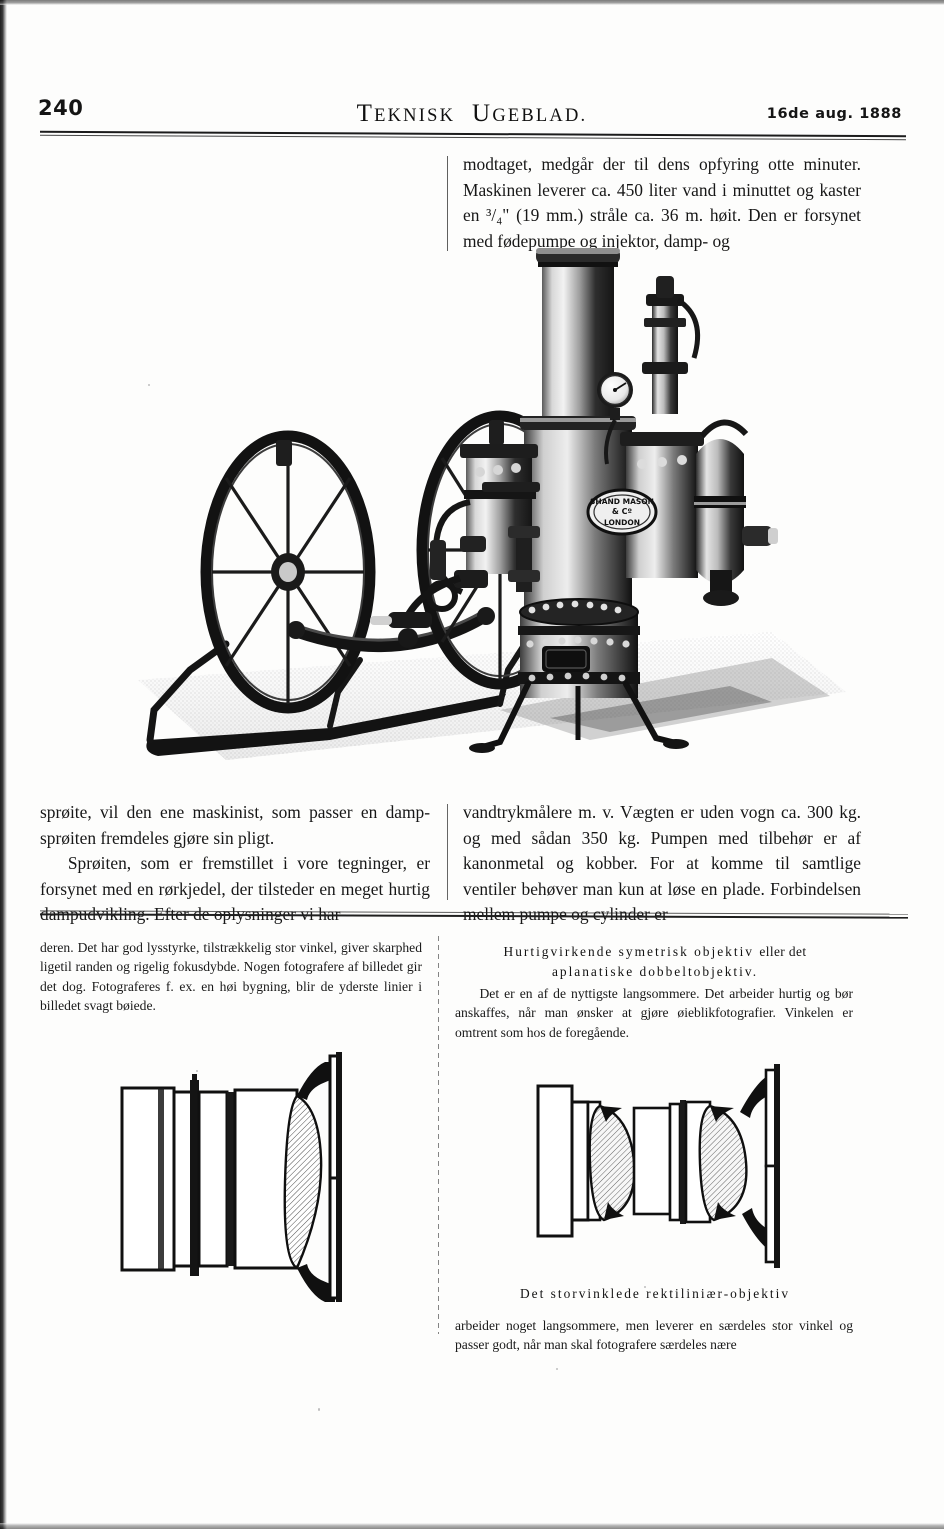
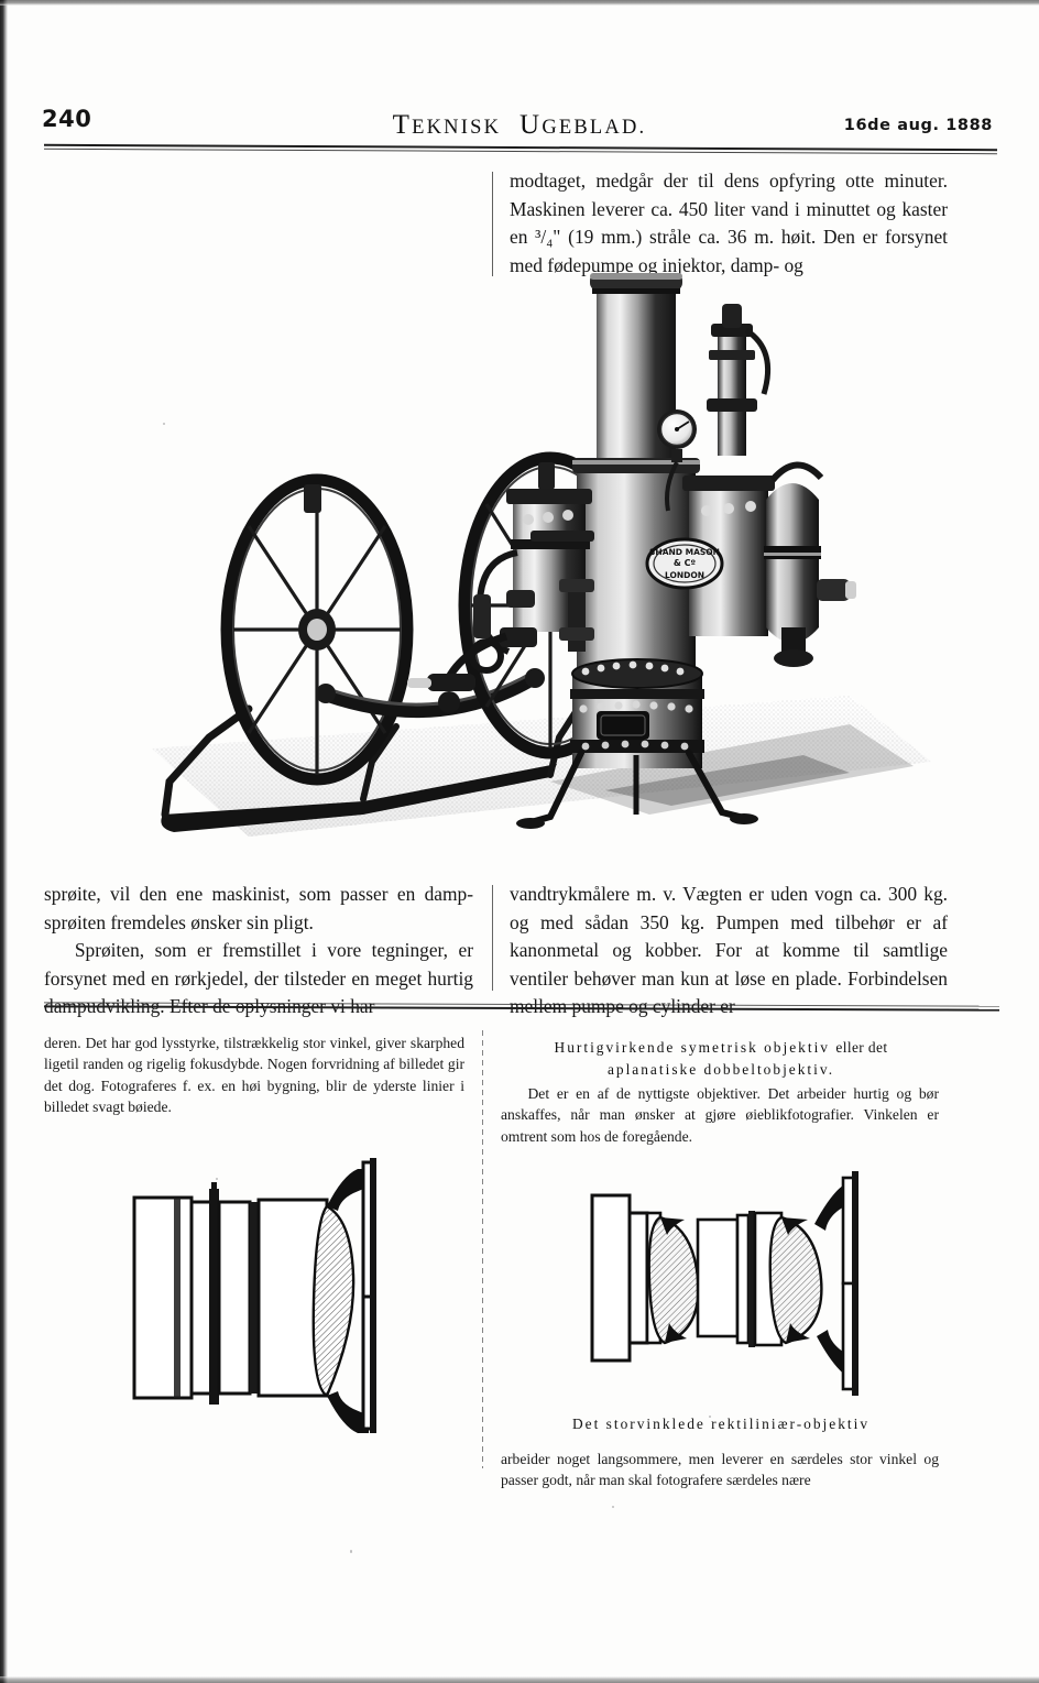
  240
  TEKNISK UGEBLAD.
  16de aug. 1888
  modtaget, medgår der til dens opfyring otte minuter. Maskinen leverer ca. 450 liter vand i minuttet og kaster en ³/₄" (19 mm.) stråle ca. 36 m. høit. Den er forsynet med fødepumpe og injektor, damp- og
  SHAND MASON
  & Cº
  LONDON
- sprøite, vil den ene maskinist, som passer en damp-sprøiten fremdeles gjøre sin pligt.
+ sprøite, vil den ene maskinist, som passer en damp-sprøiten fremdeles ønsker sin pligt.
  Sprøiten, som er fremstillet i vore tegninger, er forsynet med en rørkjedel, der tilsteder en meget hurtig
  vandtrykmålere m. v. Vægten er uden vogn ca. 300 kg. og med sådan 350 kg. Pumpen med tilbehør er af kanonmetal og kobber. For at komme til samtlige ventiler behøver man kun at løse en plade. Forbindelsen og cylinder er
- deren. Det har god lysstyrke, tilstrækkelig stor vinkel, giver skarphed ligetil randen og rigelig fokusdybde. Nogen fotografere af billedet gir det dog. Fotograferes f. ex. en høi bygning, blir de yderste linier i billedet svagt bøiede.
+ deren. Det har god lysstyrke, tilstrækkelig stor vinkel, giver skarphed ligetil randen og rigelig fokusdybde. Nogen forvridning af billedet gir det dog. Fotograferes f. ex. en høi bygning, blir de yderste linier i billedet svagt bøiede.
  Hurtigvirkende symetrisk objektiv eller det
  aplanatiske dobbeltobjektiv.
- Det er en af de nyttigste langsommere. Det arbeider hurtig og bør anskaffes, når man ønsker at gjøre øieblikfotografier. Vinkelen er omtrent som hos de foregående.
+ Det er en af de nyttigste objektiver. Det arbeider hurtig og bør anskaffes, når man ønsker at gjøre øieblikfotografier. Vinkelen er omtrent som hos de foregående.
  Det storvinklede rektiliniær-objektiv
  arbeider noget langsommere, men leverer en særdeles stor vinkel og passer godt, når man skal fotografere særdeles nære
